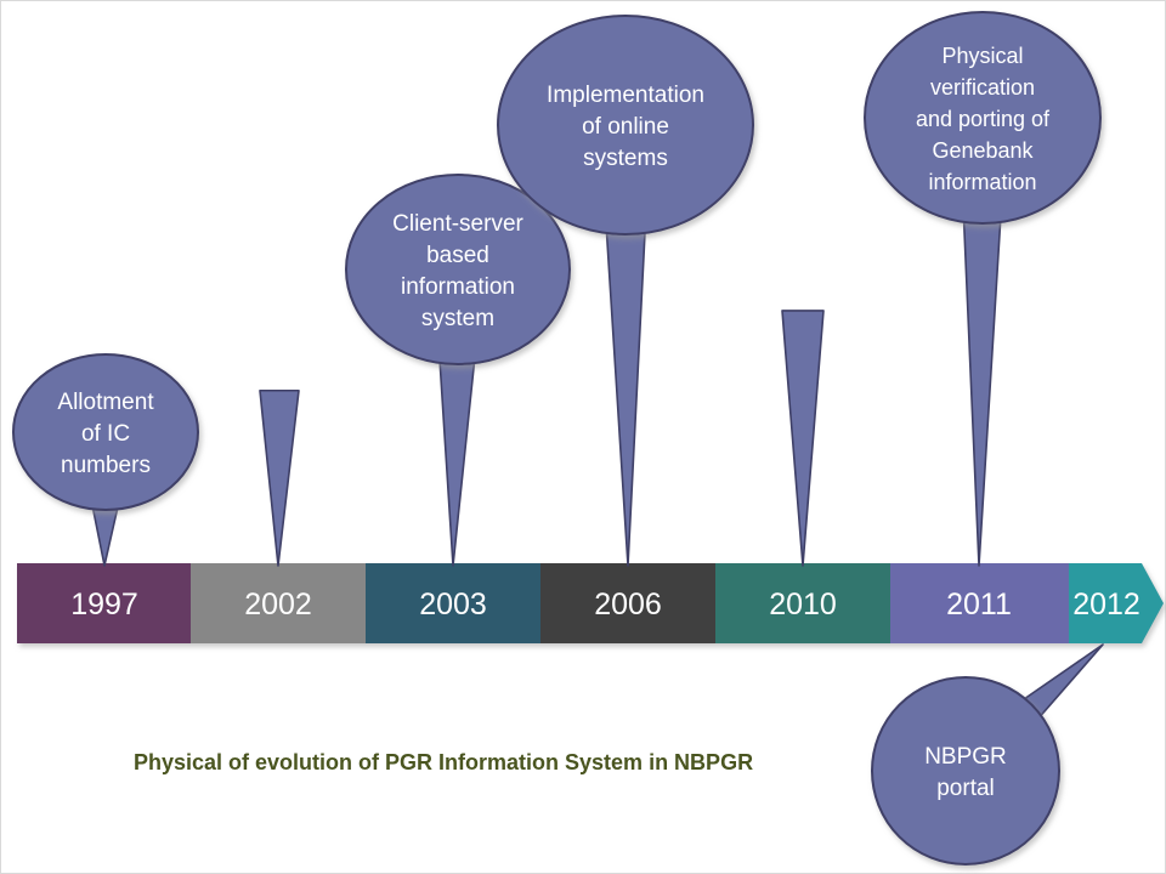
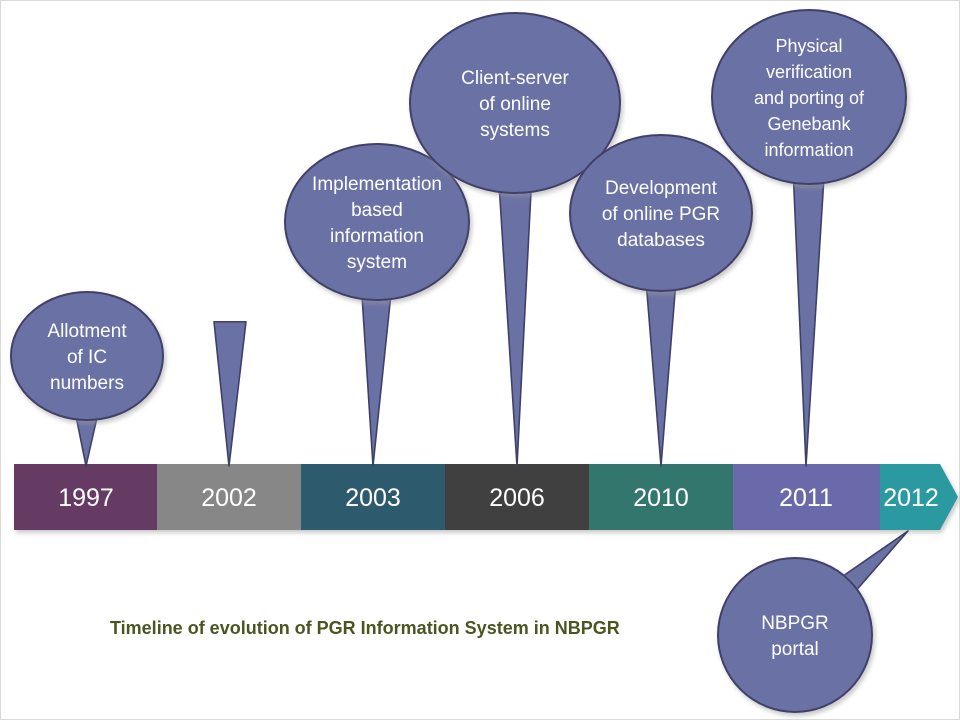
  Allotment
  of IC
  numbers
- Client-server
+ Implementation
  based
  information
  system
- Implementation
+ Client-server
  of online
  systems
+ Development
+ of online PGR
+ databases
  Physical
  verification
  and porting of
  Genebank
  information
  NBPGR
  portal
  1997
  2002
  2003
  2006
  2010
  2011
  2012
- Physical of evolution of PGR Information System in NBPGR
+ Timeline of evolution of PGR Information System in NBPGR
